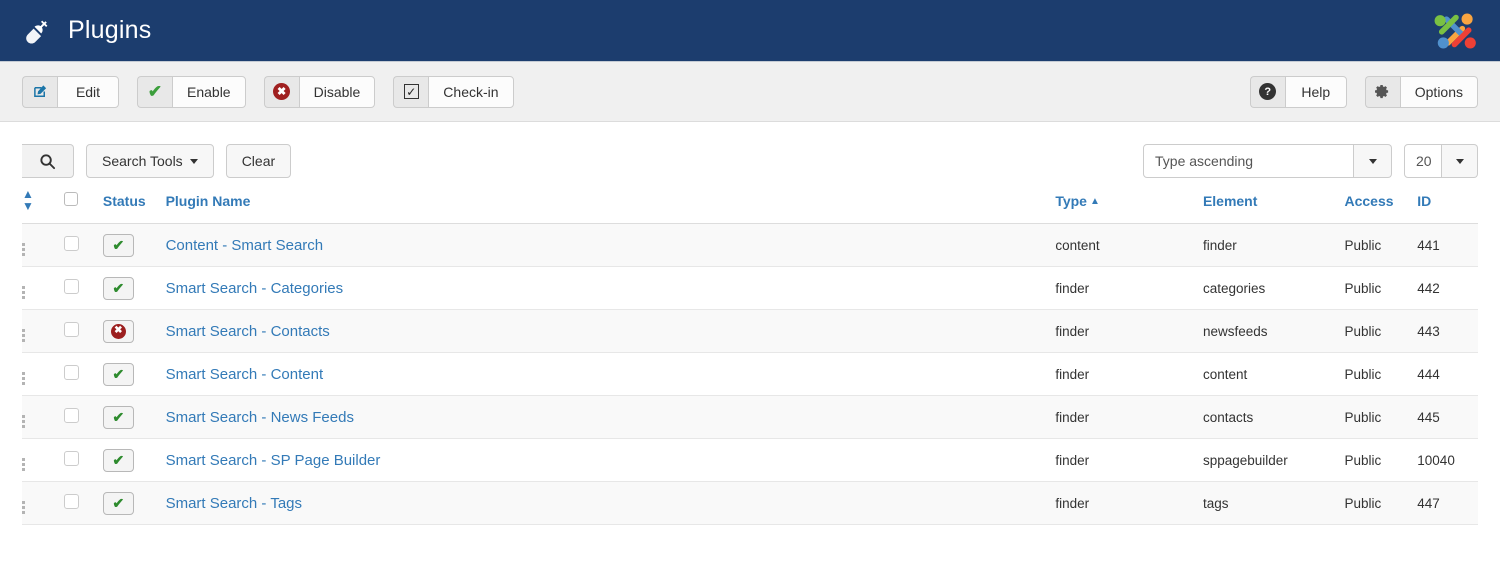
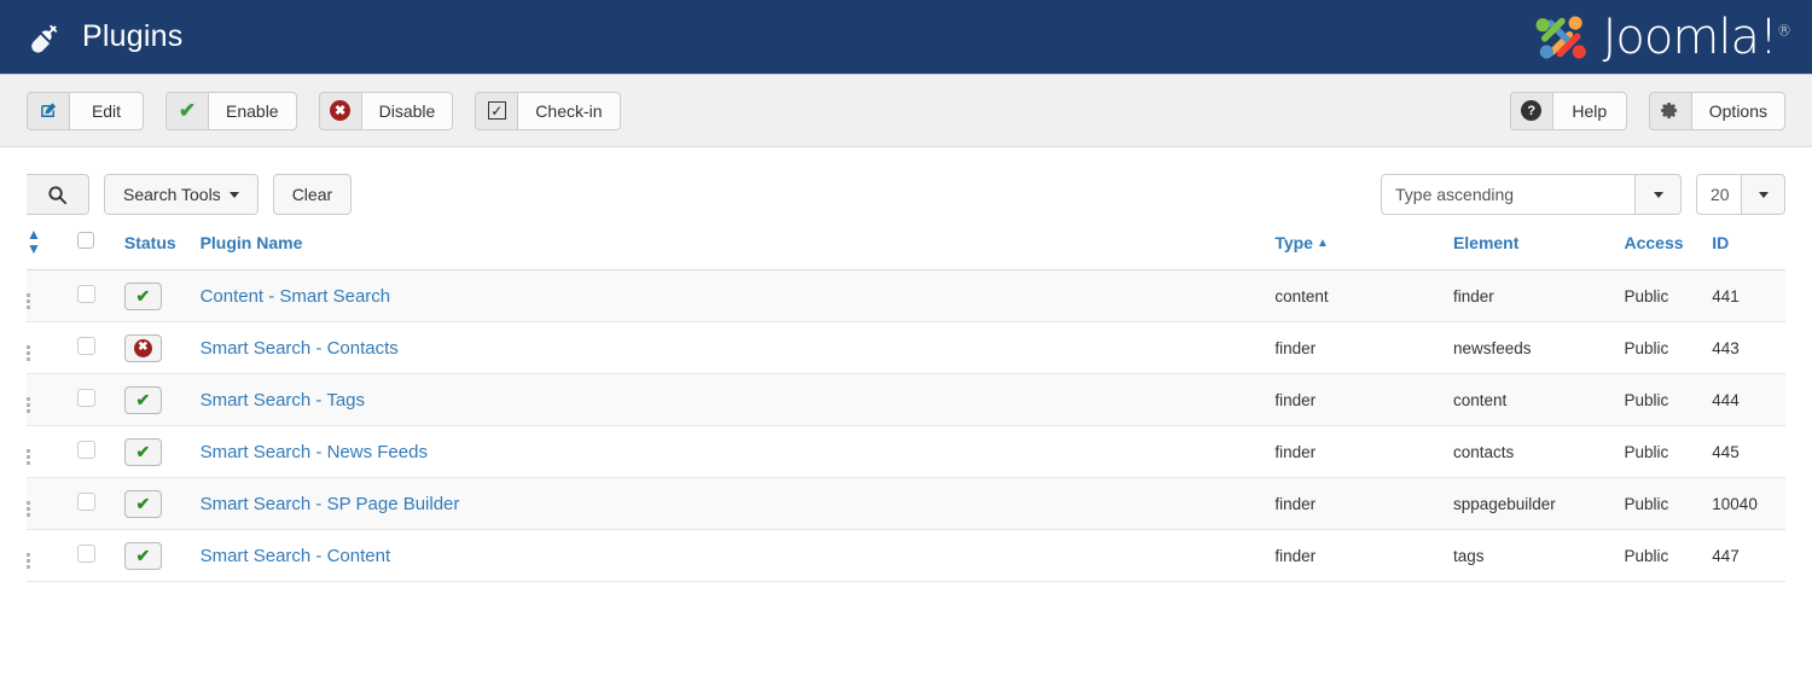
  Plugins
+ Joomla!®
  Edit
  ✔
  Enable
  ✖
  Disable
  ✓
  Check-in
  ?
  Help
  Options
  Search Tools
  Clear
  Type ascending
  20
  ▲▼		Status	Plugin Name	Type ▲	Element	Access	ID
  		✔	Content - Smart Search	content	finder	Public	441
- 		✔	Smart Search - Categories	finder	categories	Public	442
  		✖	Smart Search - Contacts	finder	newsfeeds	Public	443
- 		✔	Smart Search - Content	finder	content	Public	444
+ 		✔	Smart Search - Tags	finder	content	Public	444
  		✔	Smart Search - News Feeds	finder	contacts	Public	445
  		✔	Smart Search - SP Page Builder	finder	sppagebuilder	Public	10040
- 		✔	Smart Search - Tags	finder	tags	Public	447
+ 		✔	Smart Search - Content	finder	tags	Public	447
